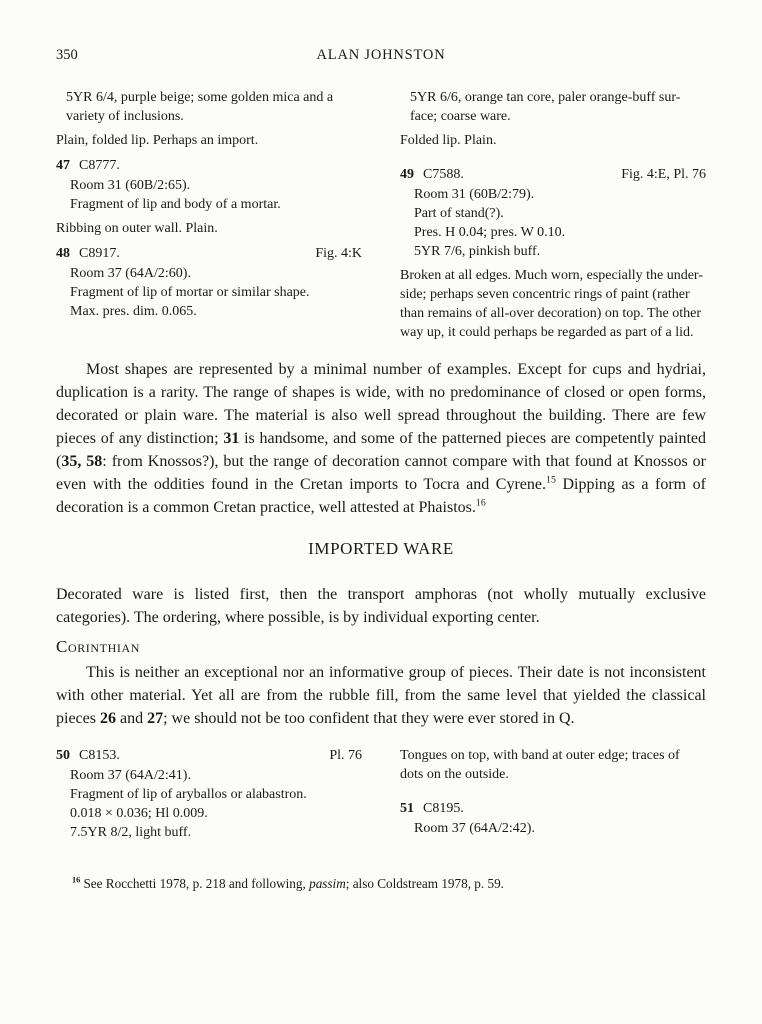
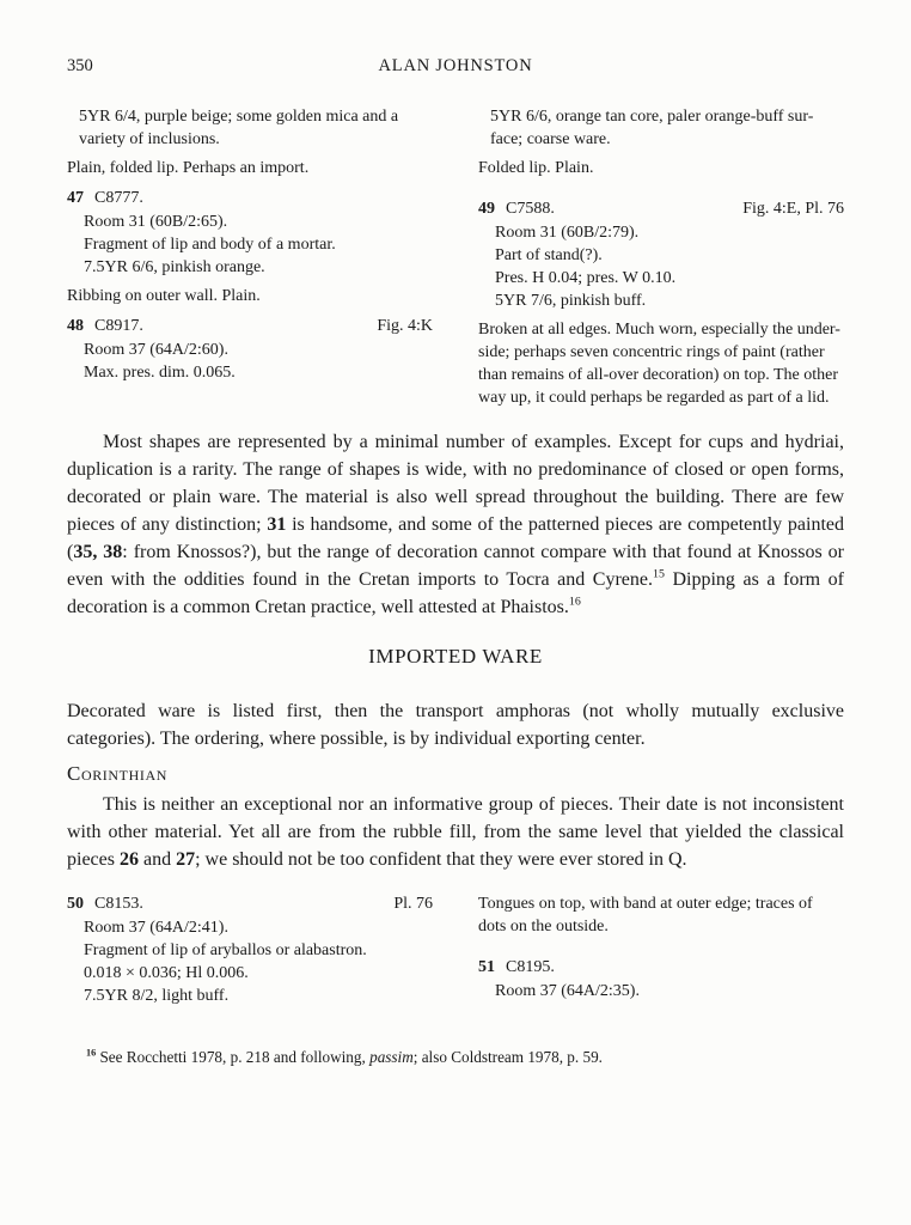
  350
  ALAN JOHNSTON
  5YR 6/4, purple beige; some golden mica and a
  variety of inclusions.
  Plain, folded lip. Perhaps an import.
  47
  C8777.
  Room 31 (60B/2:65).
  Fragment of lip and body of a mortar.
+ 7.5YR 6/6, pinkish orange.
  Ribbing on outer wall. Plain.
  48
  C8917.
  Fig. 4:K
  Room 37 (64A/2:60).
- Fragment of lip of mortar or similar shape.
  Max. pres. dim. 0.065.
  5YR 6/6, orange tan core, paler orange-buff sur-
  face; coarse ware.
  Folded lip. Plain.
  49
  C7588.
  Fig. 4:E, Pl. 76
  Room 31 (60B/2:79).
  Part of stand(?).
  Pres. H 0.04; pres. W 0.10.
  5YR 7/6, pinkish buff.
  Broken at all edges. Much worn, especially the under-
  side; perhaps seven concentric rings of paint (rather
  than remains of all-over decoration) on top. The other
  way up, it could perhaps be regarded as part of a lid.
- Most shapes are represented by a minimal number of examples. Except for cups and hydriai, duplication is a rarity. The range of shapes is wide, with no predominance of closed or open forms, decorated or plain ware. The material is also well spread throughout the building. There are few pieces of any distinction; 31 is handsome, and some of the patterned pieces are competently painted (35, 58: from Knossos?), but the range of decoration cannot compare with that found at Knossos or even with the oddities found in the Cretan imports to Tocra and Cyrene.15 Dipping as a form of decoration is a common Cretan practice, well attested at Phaistos.16
+ Most shapes are represented by a minimal number of examples. Except for cups and hydriai, duplication is a rarity. The range of shapes is wide, with no predominance of closed or open forms, decorated or plain ware. The material is also well spread throughout the building. There are few pieces of any distinction; 31 is handsome, and some of the patterned pieces are competently painted (35, 38: from Knossos?), but the range of decoration cannot compare with that found at Knossos or even with the oddities found in the Cretan imports to Tocra and Cyrene.15 Dipping as a form of decoration is a common Cretan practice, well attested at Phaistos.16
  IMPORTED WARE
  Decorated ware is listed first, then the transport amphoras (not wholly mutually exclusive categories). The ordering, where possible, is by individual exporting center.
  Corinthian
  This is neither an exceptional nor an informative group of pieces. Their date is not inconsistent with other material. Yet all are from the rubble fill, from the same level that yielded the classical pieces 26 and 27; we should not be too confident that they were ever stored in Q.
  50
  C8153.
  Pl. 76
  Room 37 (64A/2:41).
  Fragment of lip of aryballos or alabastron.
- 0.018 × 0.036; Hl 0.009.
+ 0.018 × 0.036; Hl 0.006.
  7.5YR 8/2, light buff.
  Tongues on top, with band at outer edge; traces of
  dots on the outside.
  51
  C8195.
- Room 37 (64A/2:42).
+ Room 37 (64A/2:35).
  16 See Rocchetti 1978, p. 218 and following, passim; also Coldstream 1978, p. 59.
